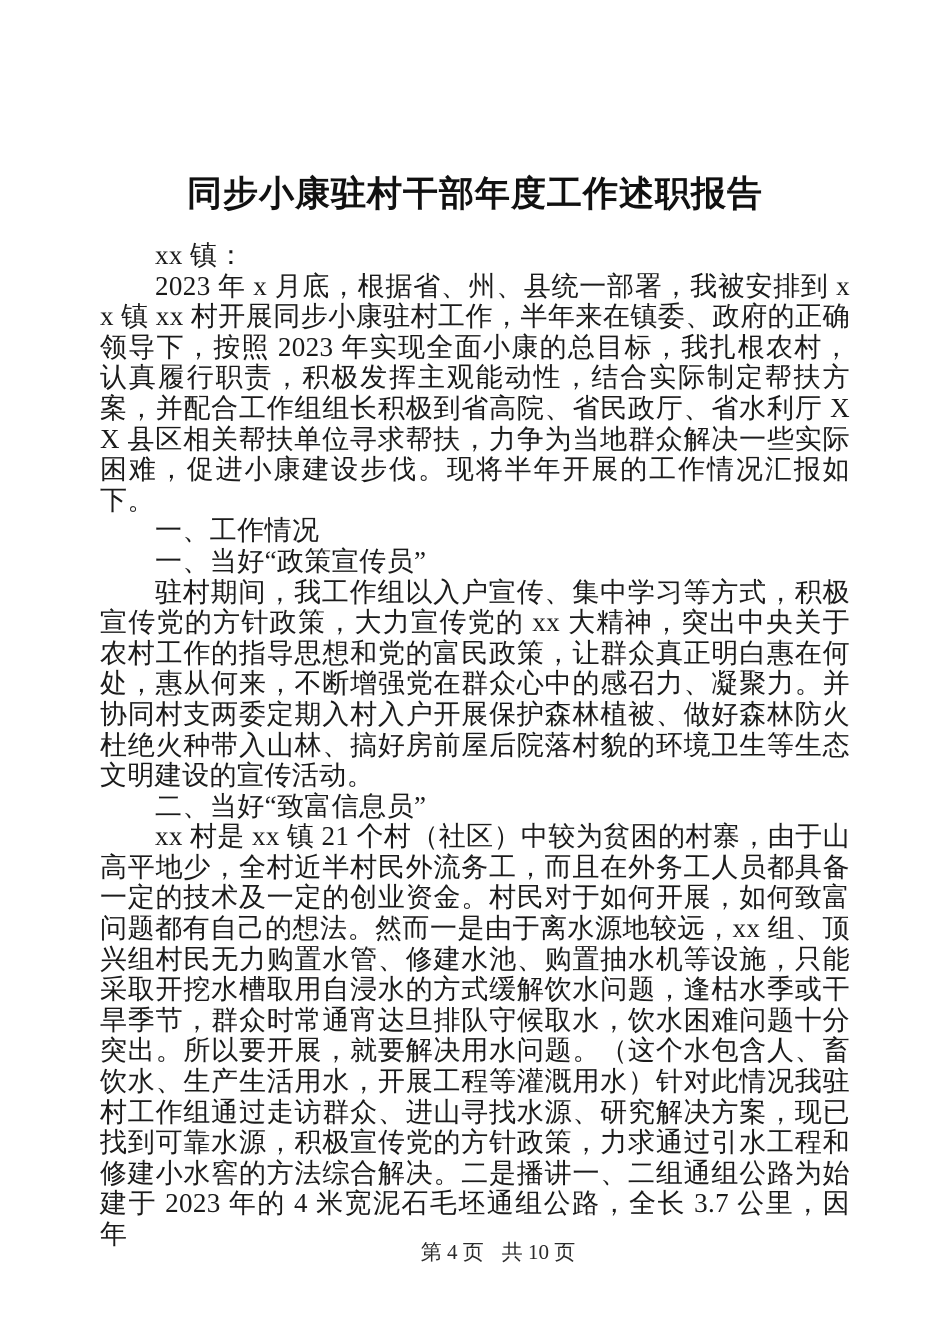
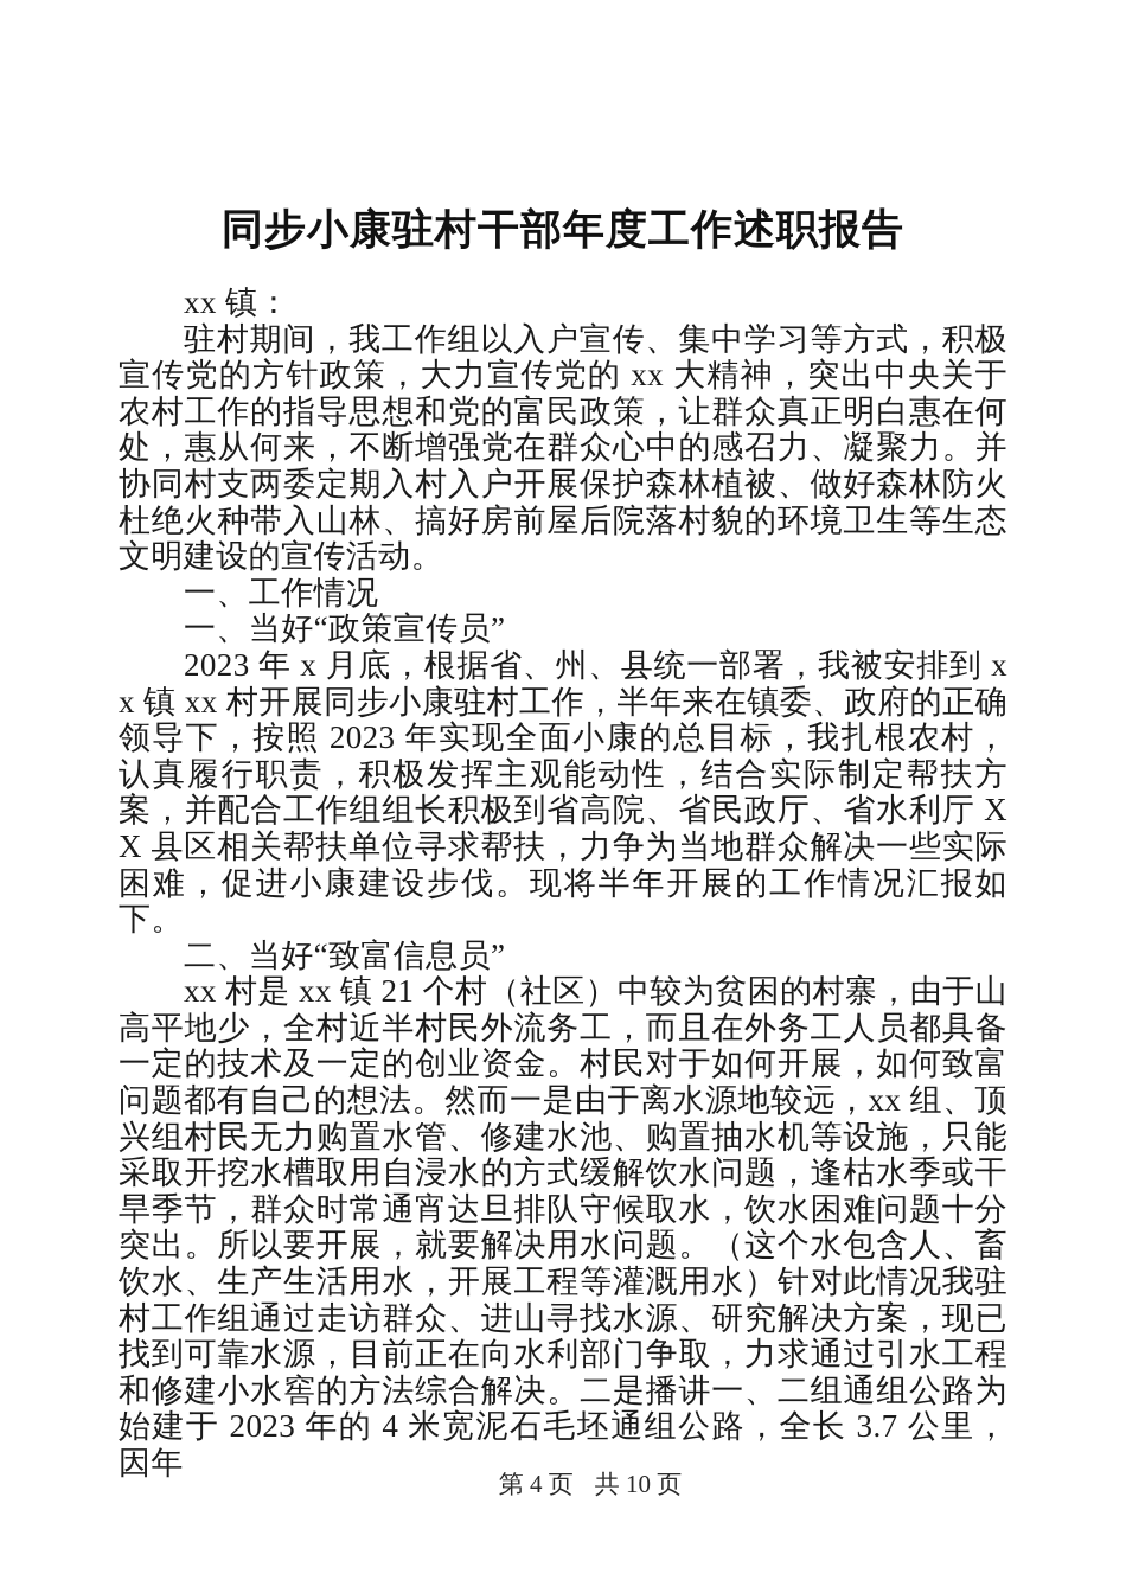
  同步小康驻村干部年度工作述职报告
  xx 镇：
- 2023 年 x 月底，根据省、州、县统一部署，我被安排到 xx 镇 xx 村开展同步小康驻村工作，半年来在镇委、政府的正确领导下，按照 2023 年实现全面小康的总目标，我扎根农村，认真履行职责，积极发挥主观能动性，结合实际制定帮扶方案，并配合工作组组长积极到省高院、省民政厅、省水利厅 XX 县区相关帮扶单位寻求帮扶，力争为当地群众解决一些实际困难，促进小康建设步伐。现将半年开展的工作情况汇报如下。
+ 驻村期间，我工作组以入户宣传、集中学习等方式，积极宣传党的方针政策，大力宣传党的 xx 大精神，突出中央关于农村工作的指导思想和党的富民政策，让群众真正明白惠在何处，惠从何来，不断增强党在群众心中的感召力、凝聚力。并协同村支两委定期入村入户开展保护森林植被、做好森林防火杜绝火种带入山林、搞好房前屋后院落村貌的环境卫生等生态文明建设的宣传活动。
  一、工作情况
  一、当好“政策宣传员”
- 驻村期间，我工作组以入户宣传、集中学习等方式，积极宣传党的方针政策，大力宣传党的 xx 大精神，突出中央关于农村工作的指导思想和党的富民政策，让群众真正明白惠在何处，惠从何来，不断增强党在群众心中的感召力、凝聚力。并协同村支两委定期入村入户开展保护森林植被、做好森林防火杜绝火种带入山林、搞好房前屋后院落村貌的环境卫生等生态文明建设的宣传活动。
+ 2023 年 x 月底，根据省、州、县统一部署，我被安排到 xx 镇 xx 村开展同步小康驻村工作，半年来在镇委、政府的正确领导下，按照 2023 年实现全面小康的总目标，我扎根农村，认真履行职责，积极发挥主观能动性，结合实际制定帮扶方案，并配合工作组组长积极到省高院、省民政厅、省水利厅 XX 县区相关帮扶单位寻求帮扶，力争为当地群众解决一些实际困难，促进小康建设步伐。现将半年开展的工作情况汇报如下。
  二、当好“致富信息员”
- xx 村是 xx 镇 21 个村（社区）中较为贫困的村寨，由于山高平地少，全村近半村民外流务工，而且在外务工人员都具备一定的技术及一定的创业资金。村民对于如何开展，如何致富问题都有自己的想法。然而一是由于离水源地较远，xx 组、顶兴组村民无力购置水管、修建水池、购置抽水机等设施，只能采取开挖水槽取用自浸水的方式缓解饮水问题，逢枯水季或干旱季节，群众时常通宵达旦排队守候取水，饮水困难问题十分突出。所以要开展，就要解决用水问题。（这个水包含人、畜饮水、生产生活用水，开展工程等灌溉用水）针对此情况我驻村工作组通过走访群众、进山寻找水源、研究解决方案，现已找到可靠水源，积极宣传党的方针政策，力求通过引水工程和修建小水窖的方法综合解决。二是播讲一、二组通组公路为始建于 2023 年的 4 米宽泥石毛坯通组公路，全长 3.7 公里，因年
+ xx 村是 xx 镇 21 个村（社区）中较为贫困的村寨，由于山高平地少，全村近半村民外流务工，而且在外务工人员都具备一定的技术及一定的创业资金。村民对于如何开展，如何致富问题都有自己的想法。然而一是由于离水源地较远，xx 组、顶兴组村民无力购置水管、修建水池、购置抽水机等设施，只能采取开挖水槽取用自浸水的方式缓解饮水问题，逢枯水季或干旱季节，群众时常通宵达旦排队守候取水，饮水困难问题十分突出。所以要开展，就要解决用水问题。（这个水包含人、畜饮水、生产生活用水，开展工程等灌溉用水）针对此情况我驻村工作组通过走访群众、进山寻找水源、研究解决方案，现已找到可靠水源，目前正在向水利部门争取，力求通过引水工程和修建小水窖的方法综合解决。二是播讲一、二组通组公路为始建于 2023 年的 4 米宽泥石毛坯通组公路，全长 3.7 公里，因年
  第 4 页 共 10 页
